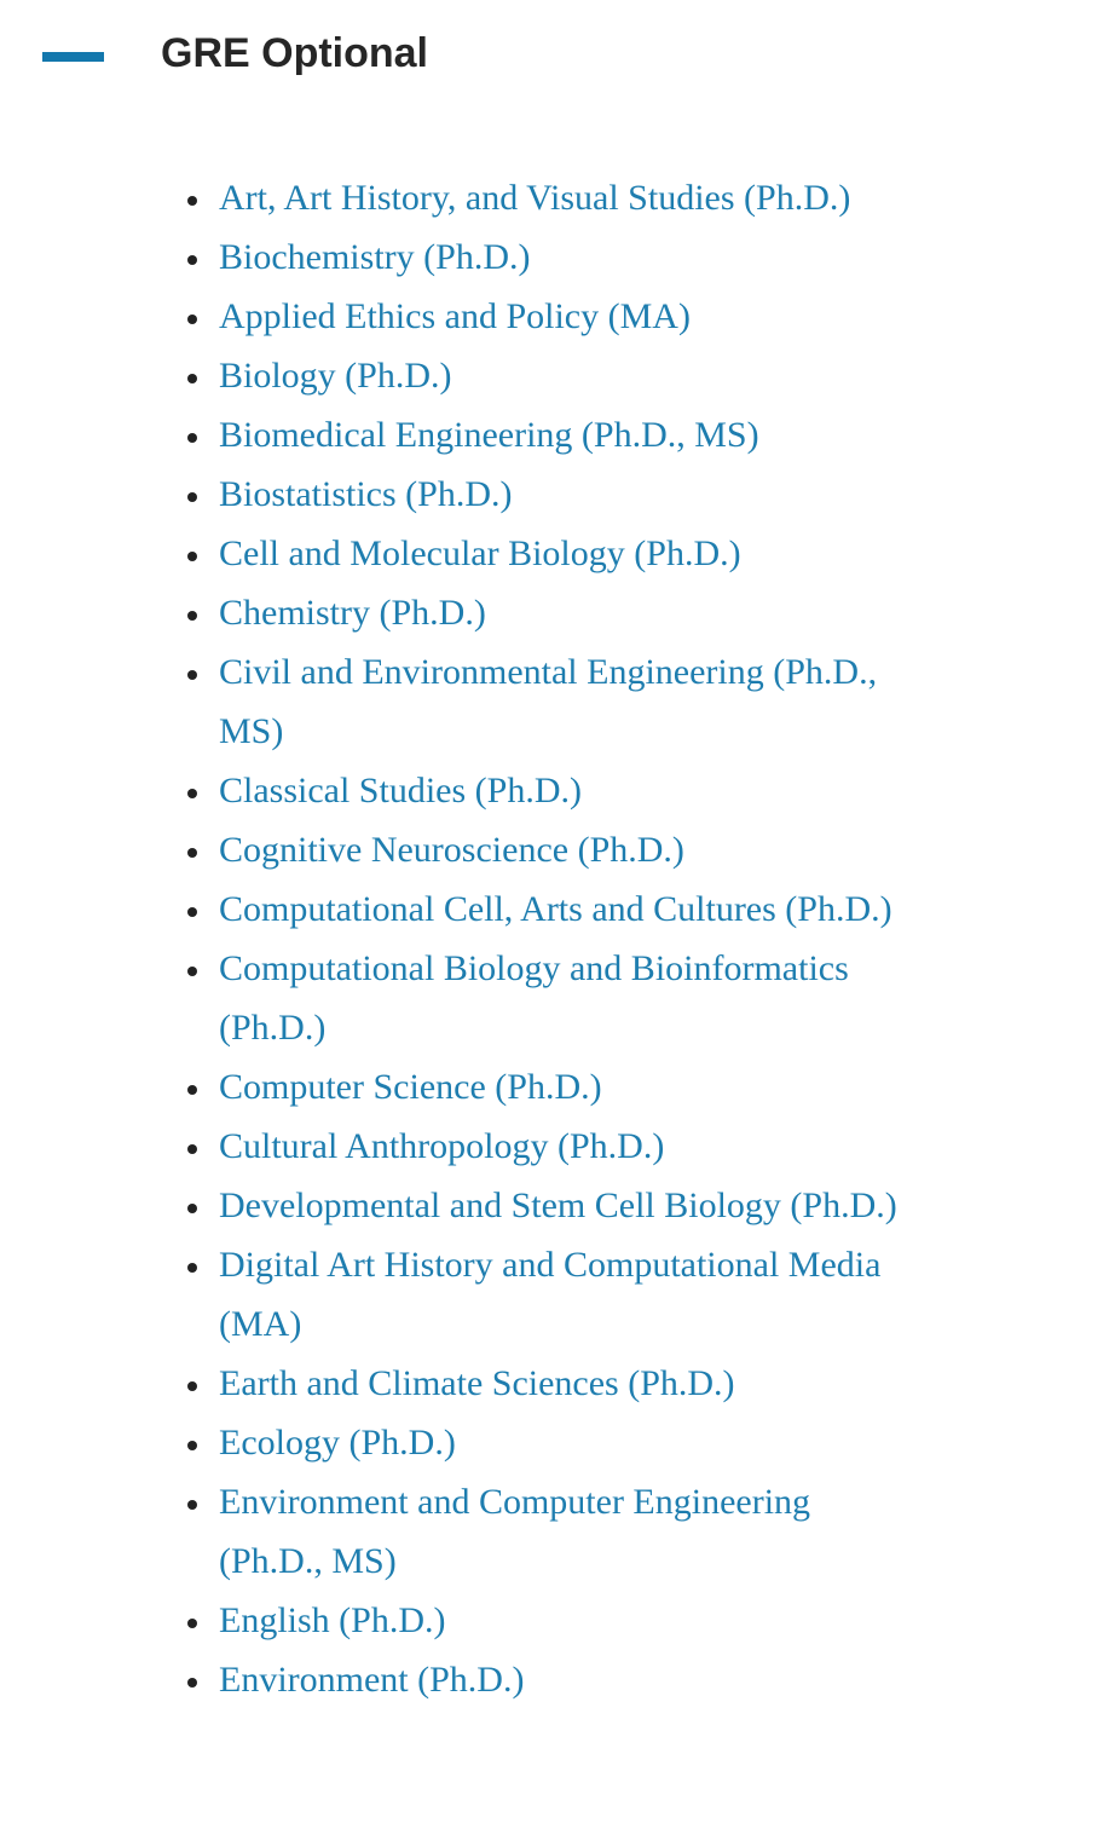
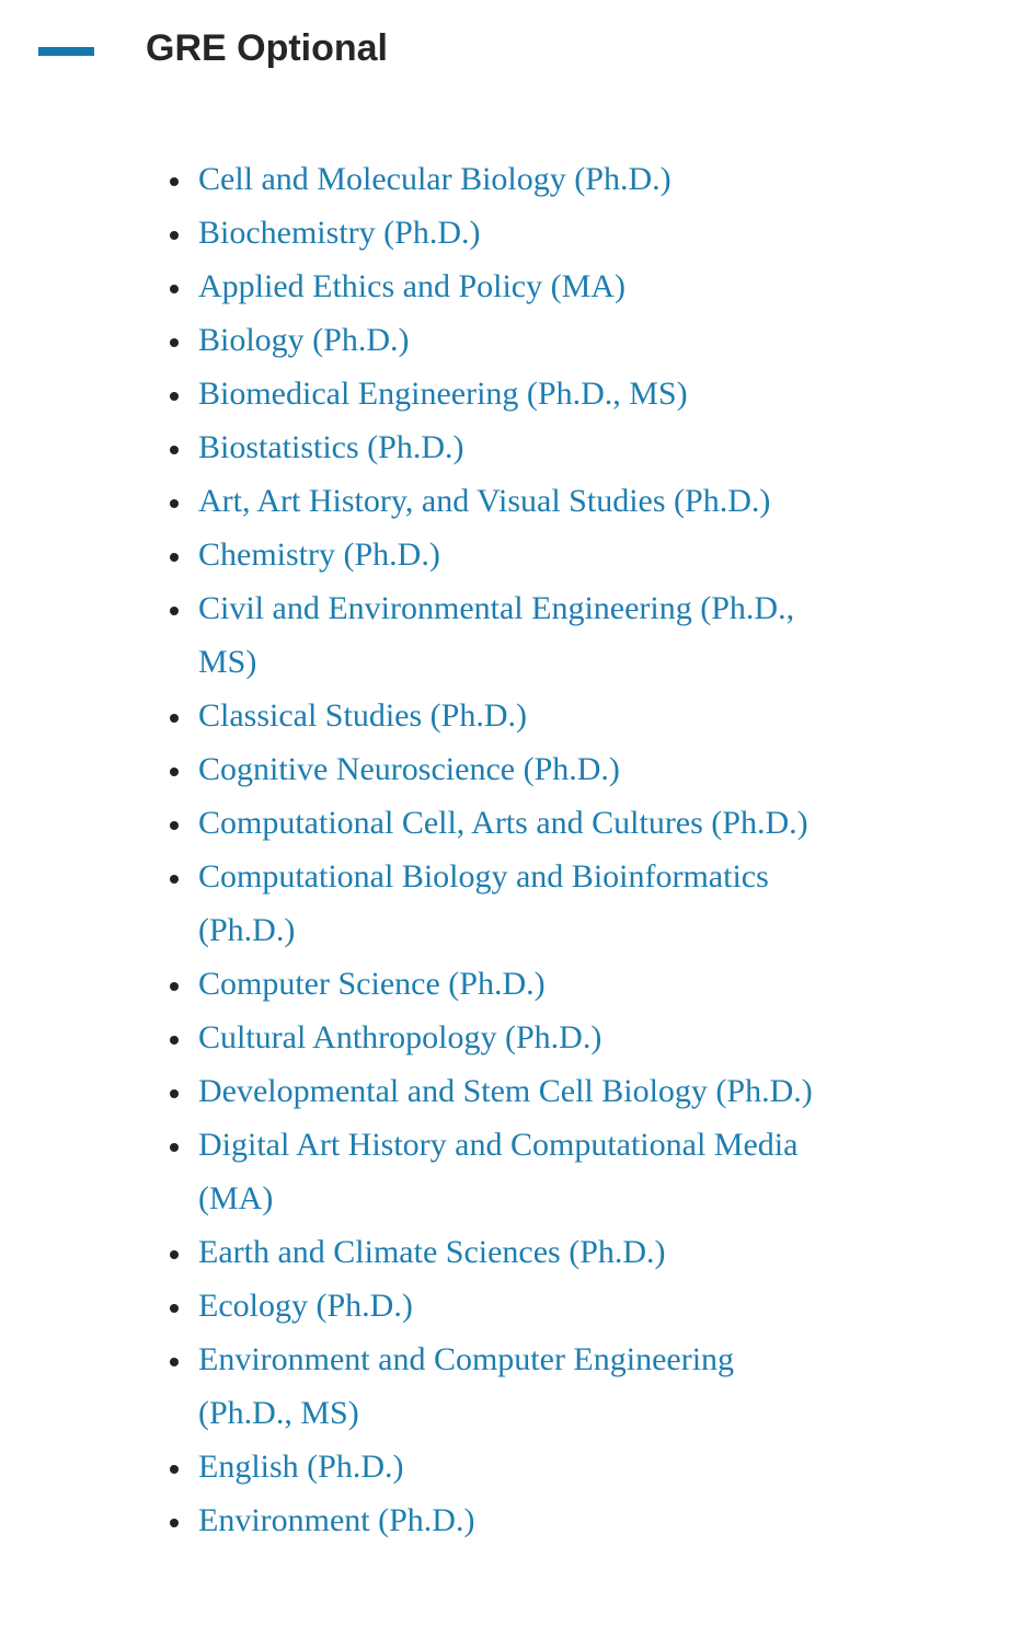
  GRE Optional
- Art, Art History, and Visual Studies (Ph.D.)
+ Cell and Molecular Biology (Ph.D.)
  Biochemistry (Ph.D.)
  Applied Ethics and Policy (MA)
  Biology (Ph.D.)
  Biomedical Engineering (Ph.D., MS)
  Biostatistics (Ph.D.)
- Cell and Molecular Biology (Ph.D.)
+ Art, Art History, and Visual Studies (Ph.D.)
  Chemistry (Ph.D.)
  Civil and Environmental Engineering (Ph.D., MS)
  Classical Studies (Ph.D.)
  Cognitive Neuroscience (Ph.D.)
  Computational Cell, Arts and Cultures (Ph.D.)
  Computational Biology and Bioinformatics (Ph.D.)
  Computer Science (Ph.D.)
  Cultural Anthropology (Ph.D.)
  Developmental and Stem Cell Biology (Ph.D.)
  Digital Art History and Computational Media (MA)
  Earth and Climate Sciences (Ph.D.)
  Ecology (Ph.D.)
  Environment and Computer Engineering (Ph.D., MS)
  English (Ph.D.)
  Environment (Ph.D.)
